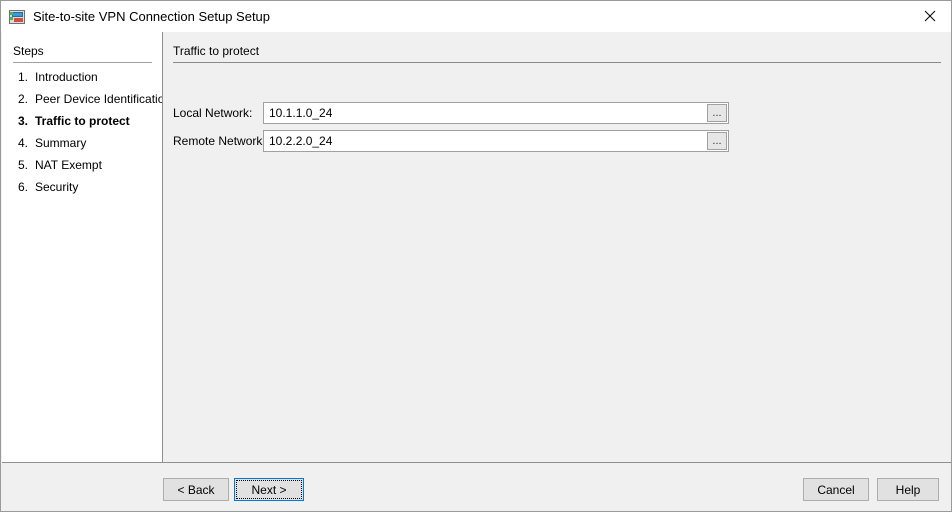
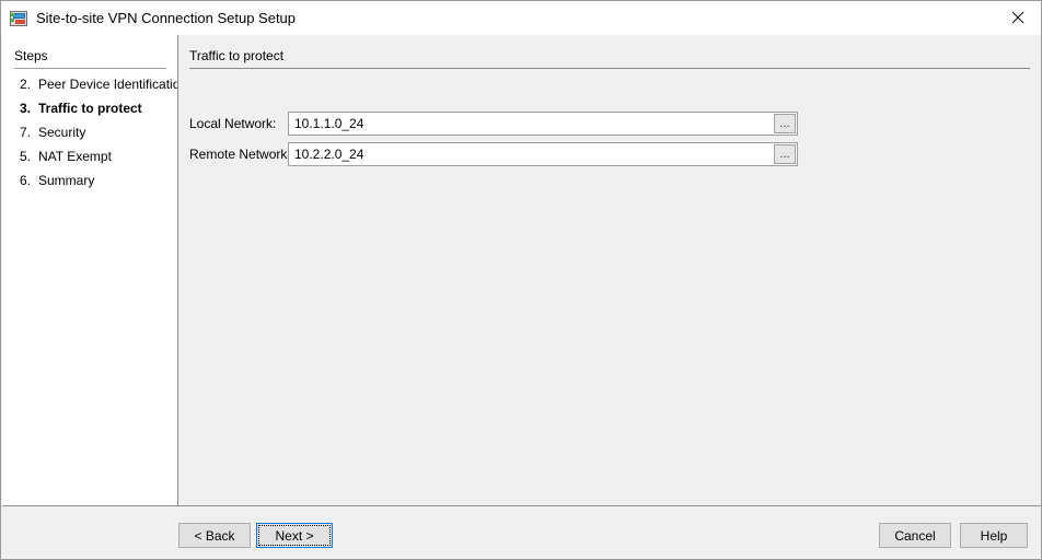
  Site-to-site VPN Connection Setup Setup
  Steps
- 1.
- Introduction
  2.
  Peer Device Identificati
  3.
  Traffic to protect
- 4.
+ 7.
- Summary
+ Security
  5.
  NAT Exempt
  6.
- Security
+ Summary
  Traffic to protect
  Local Network:
  10.1.1.0_24
  ...
  Remote Network
  10.2.2.0_24
  ...
  < Back
  Next >
  Cancel
  Help
